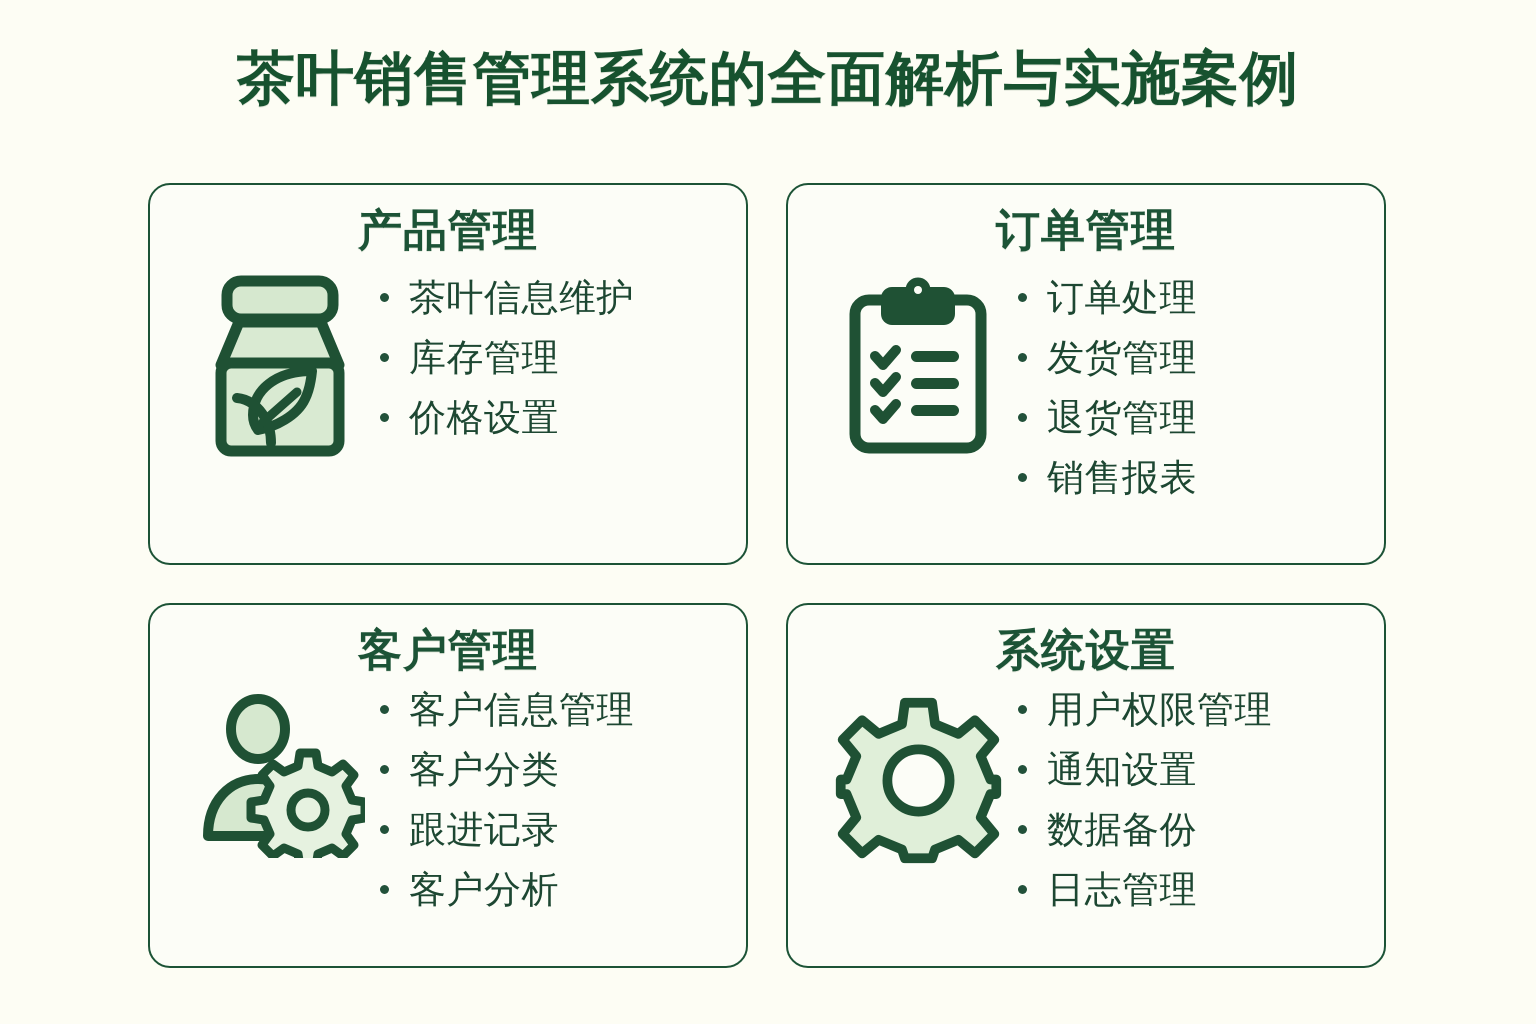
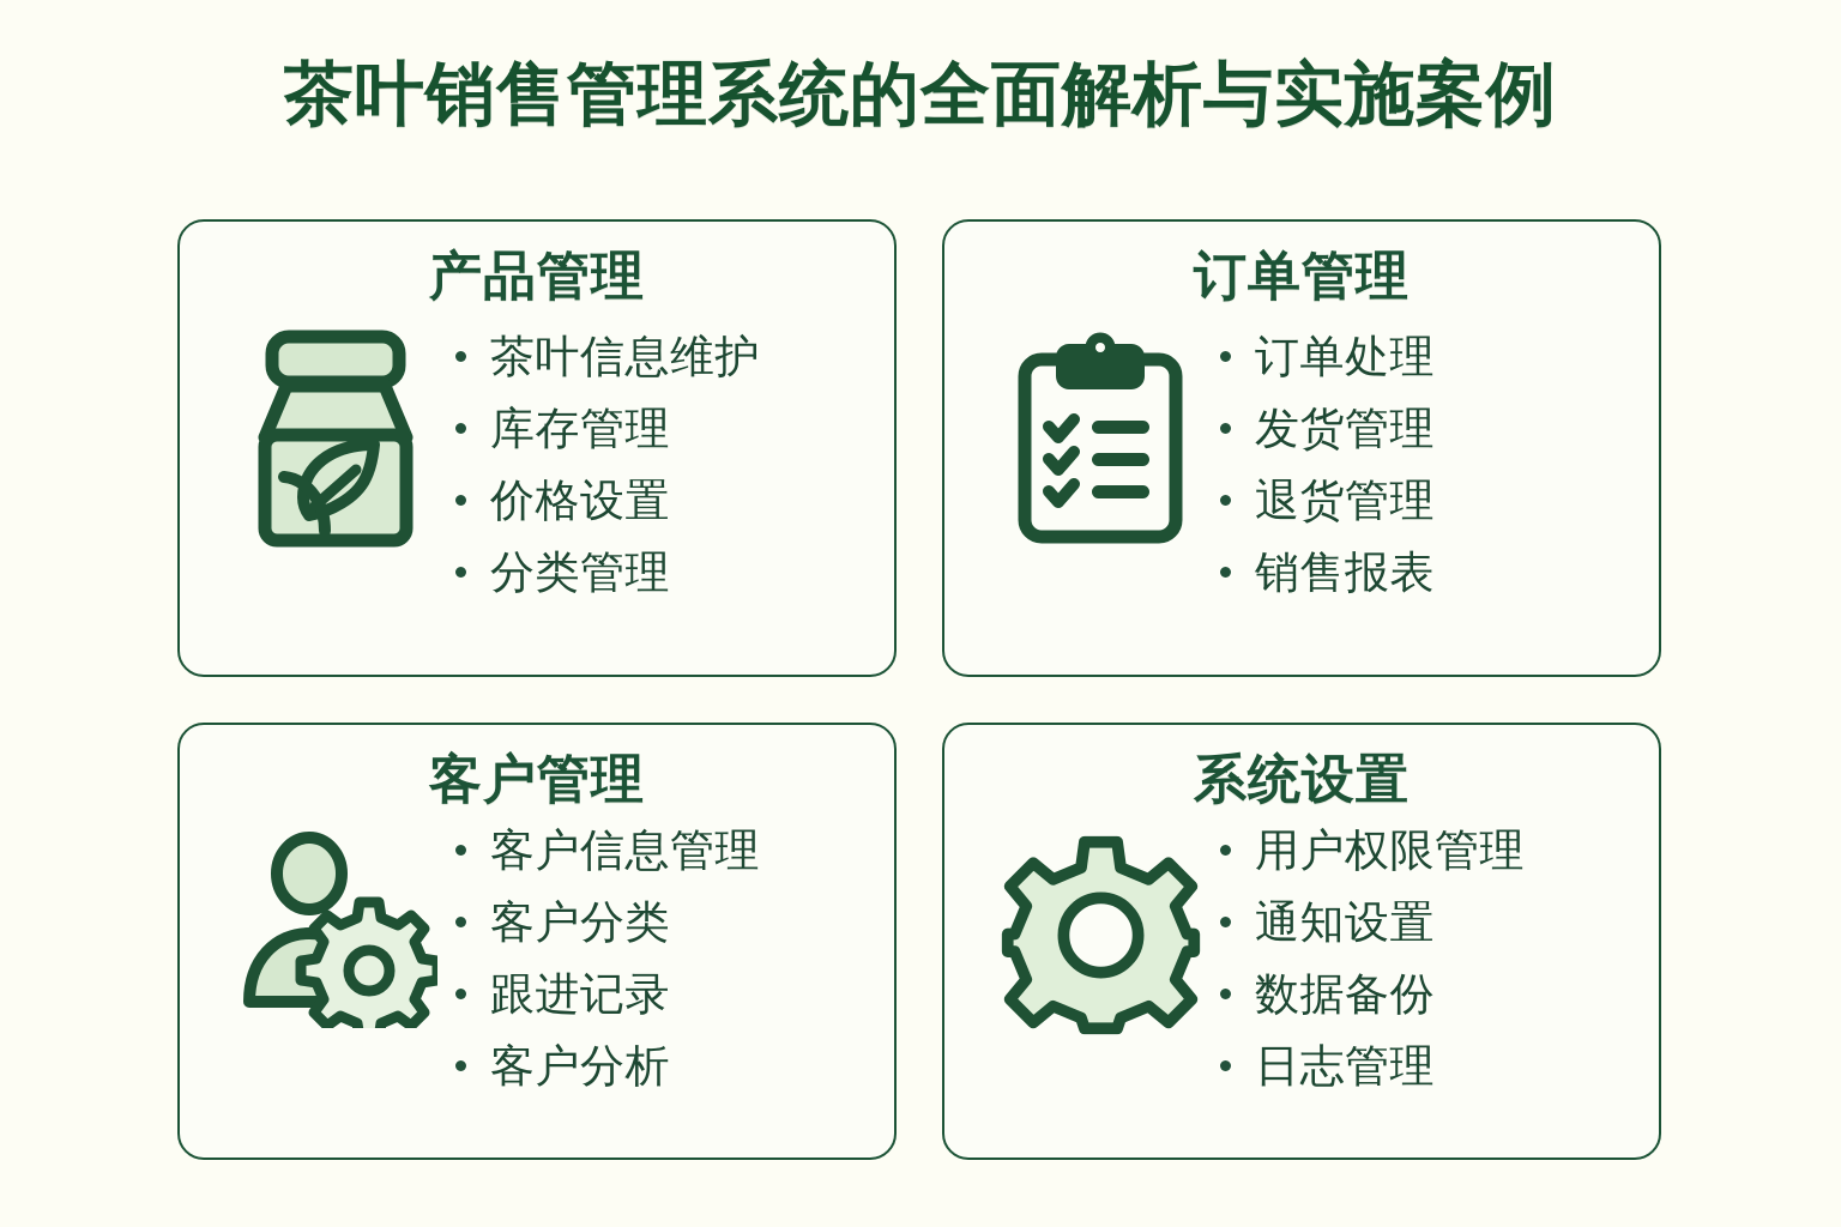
  茶叶销售管理系统的全面解析与实施案例
  产品管理
  茶叶信息维护
  库存管理
  价格设置
+ 分类管理
  订单管理
  订单处理
  发货管理
  退货管理
  销售报表
  客户管理
  客户信息管理
  客户分类
  跟进记录
  客户分析
  系统设置
  用户权限管理
  通知设置
  数据备份
  日志管理
